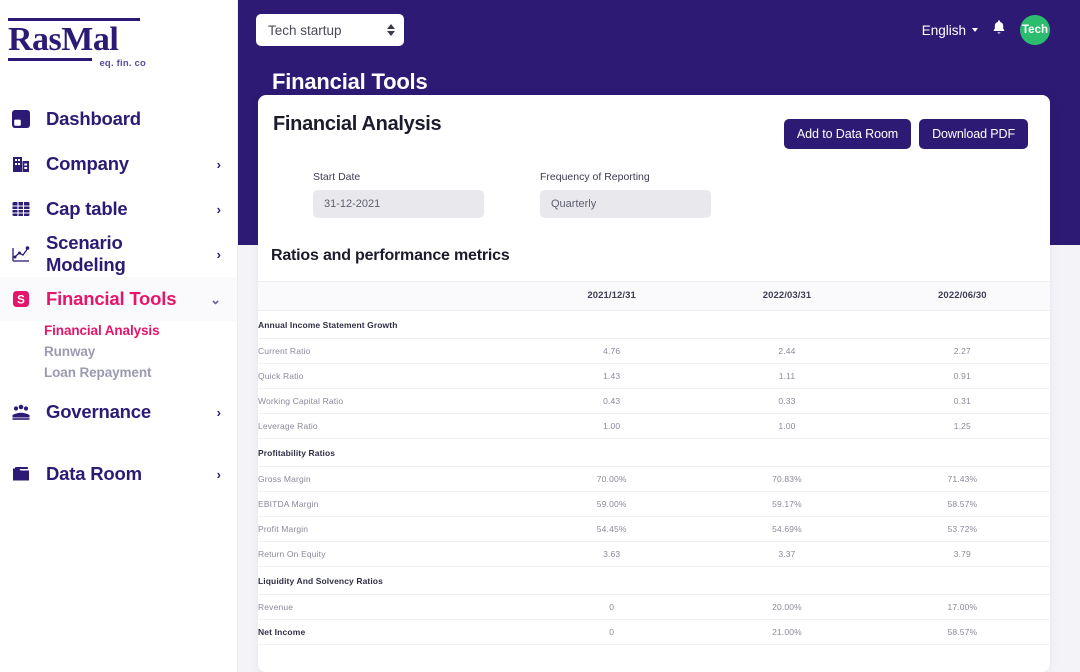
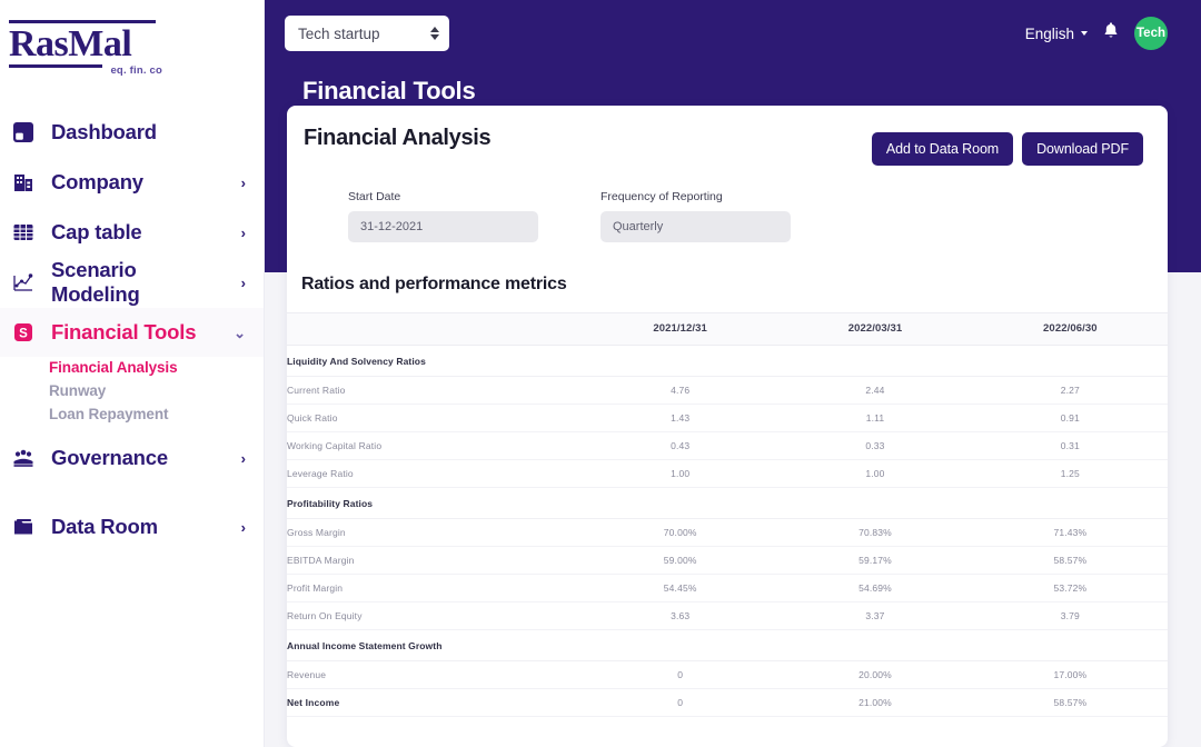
  RasMal
  eq. fin. co
  Dashboard
  Company
  ›
  Cap table
  ›
  Scenario Modeling
  ›
  S
  Financial Tools
  ⌄
  Financial Analysis
  Runway
  Loan Repayment
  Governance
  ›
  Data Room
  ›
  Tech startup
  English
  Tech
  Financial Tools
  Financial Analysis
  Add to Data Room
  Download PDF
  Start Date
  31-12-2021
  Frequency of Reporting
  Quarterly
  Ratios and performance metrics
  	2021/12/31	2022/03/31	2022/06/30
- Annual Income Statement Growth
+ Liquidity And Solvency Ratios
  Current Ratio	4.76	2.44	2.27
  Quick Ratio	1.43	1.11	0.91
  Working Capital Ratio	0.43	0.33	0.31
  Leverage Ratio	1.00	1.00	1.25
  Profitability Ratios
  Gross Margin	70.00%	70.83%	71.43%
  EBITDA Margin	59.00%	59.17%	58.57%
  Profit Margin	54.45%	54.69%	53.72%
  Return On Equity	3.63	3.37	3.79
- Liquidity And Solvency Ratios
+ Annual Income Statement Growth
  Revenue	0	20.00%	17.00%
  Net Income	0	21.00%	58.57%
